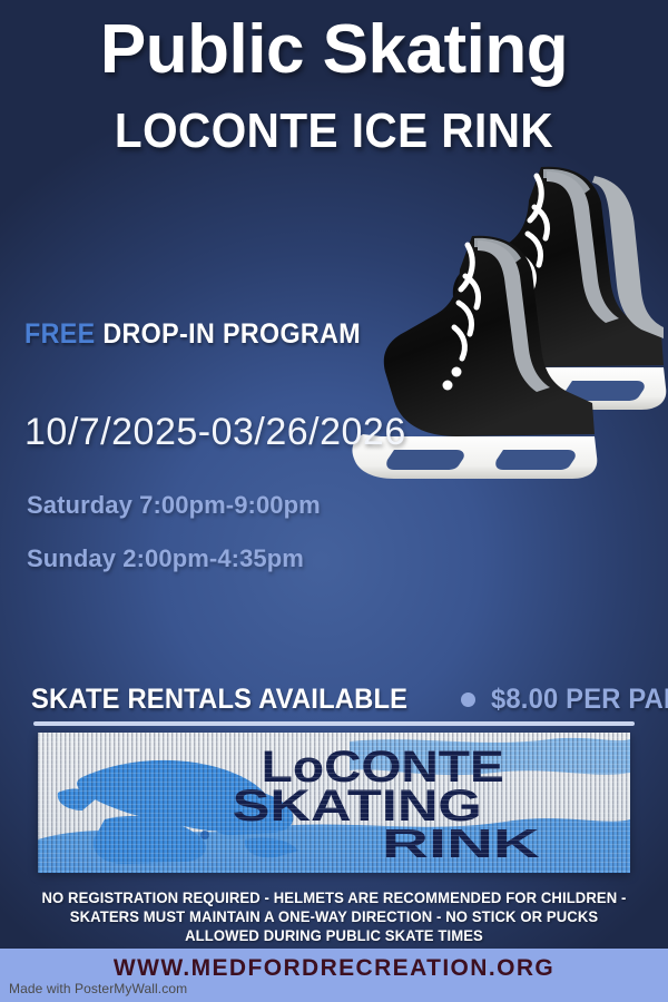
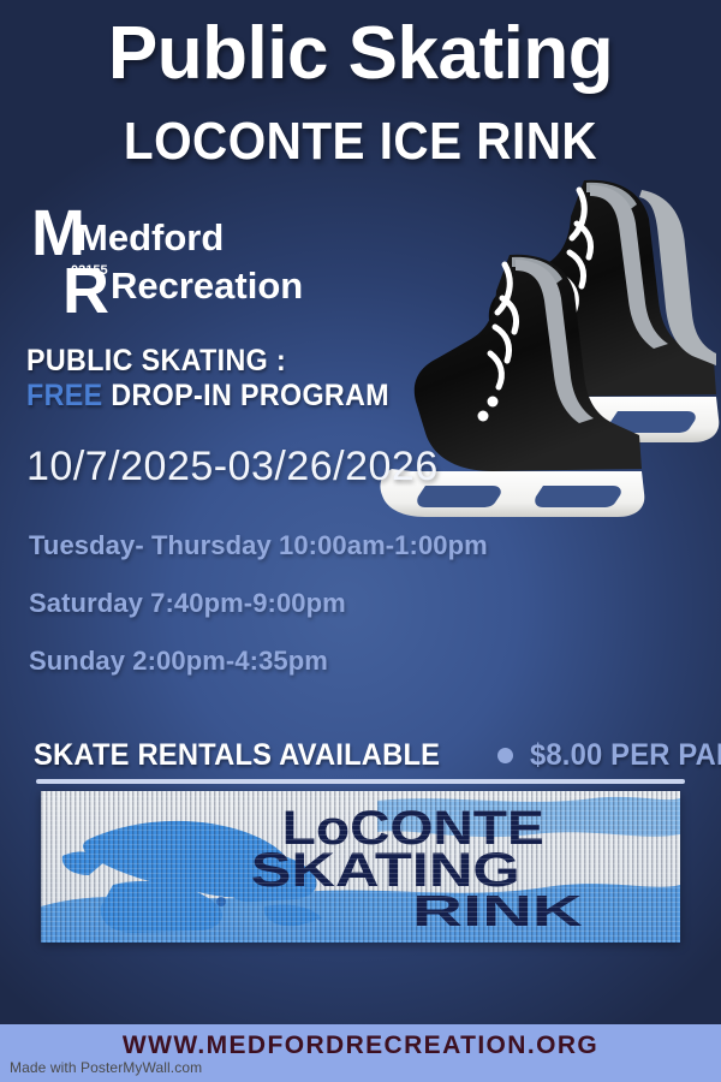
  Public Skating
  LOCONTE ICE RINK
+ M
+ Medford
+ R
+ Recreation
+ 02155
+ PUBLIC SKATING :
  FREE DROP-IN PROGRAM
  10/7/2025-03/26/2026
+ Tuesday- Thursday 10:00am-1:00pm
- Saturday 7:00pm-9:00pm
+ Saturday 7:40pm-9:00pm
  Sunday 2:00pm-4:35pm
  SKATE RENTALS AVAILABLE
  $8.00 PER PAI
- NO REGISTRATION REQUIRED - HELMETS ARE RECOMMENDED FOR CHILDREN -
- SKATERS MUST MAINTAIN A ONE-WAY DIRECTION - NO STICK OR PUCKS
- ALLOWED DURING PUBLIC SKATE TIMES
  WWW.MEDFORDRECREATION.ORG
  Made with PosterMyWall.com
